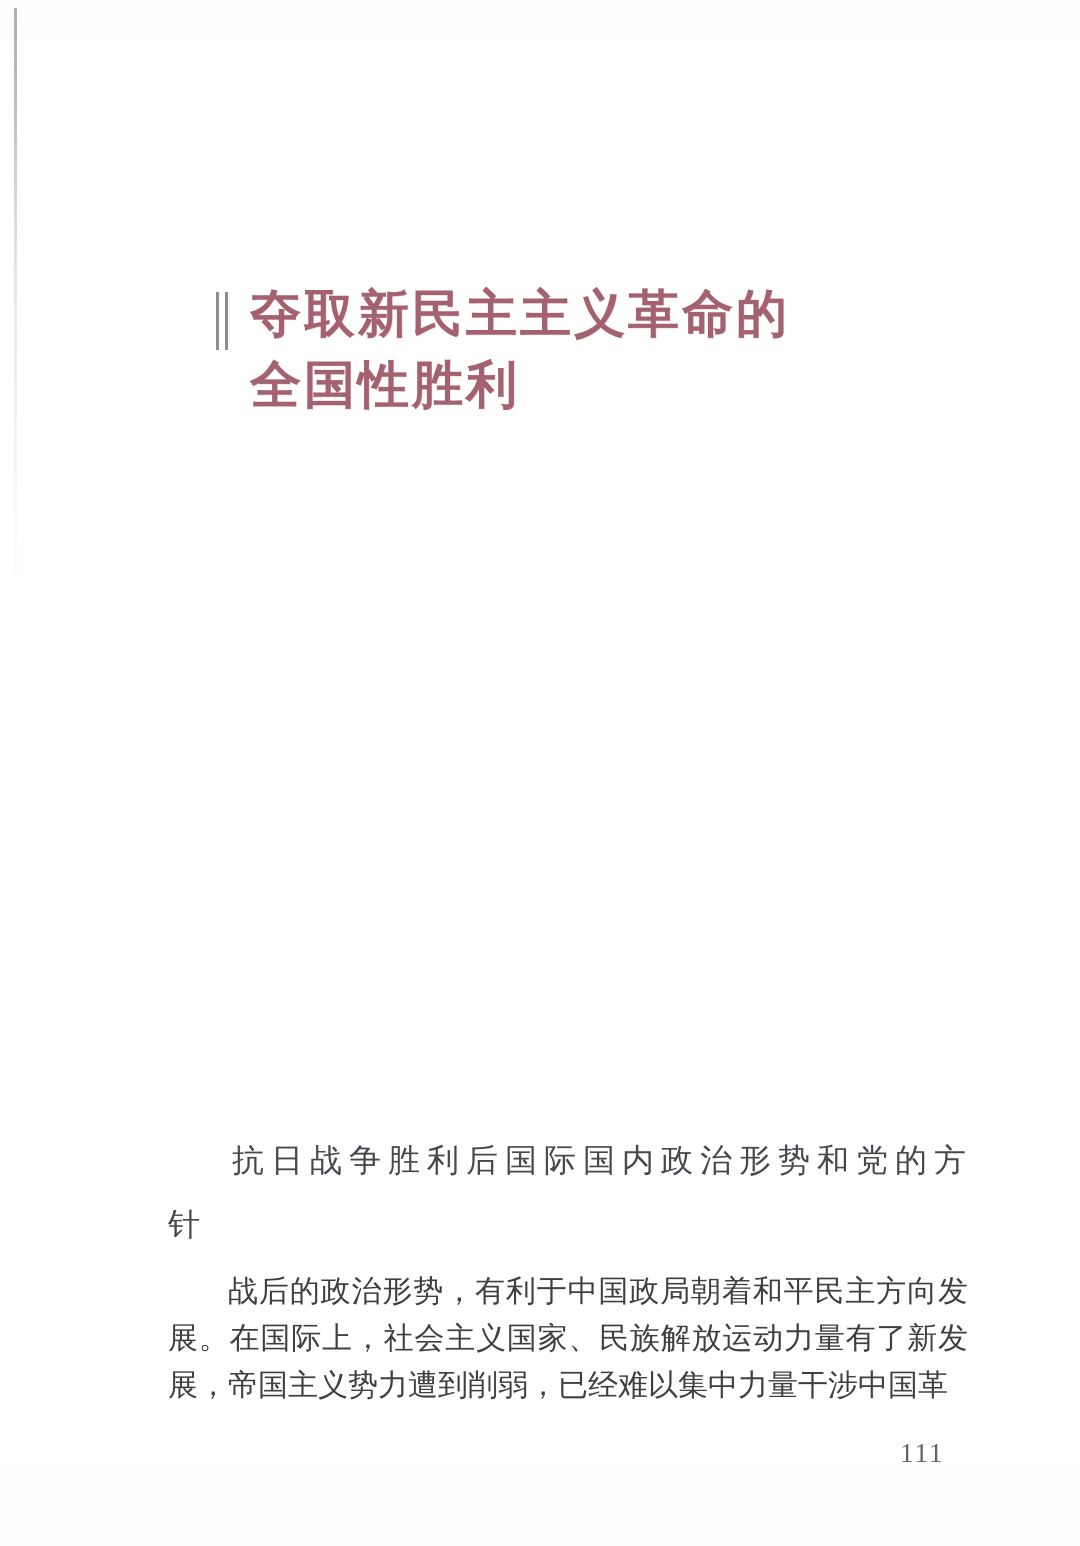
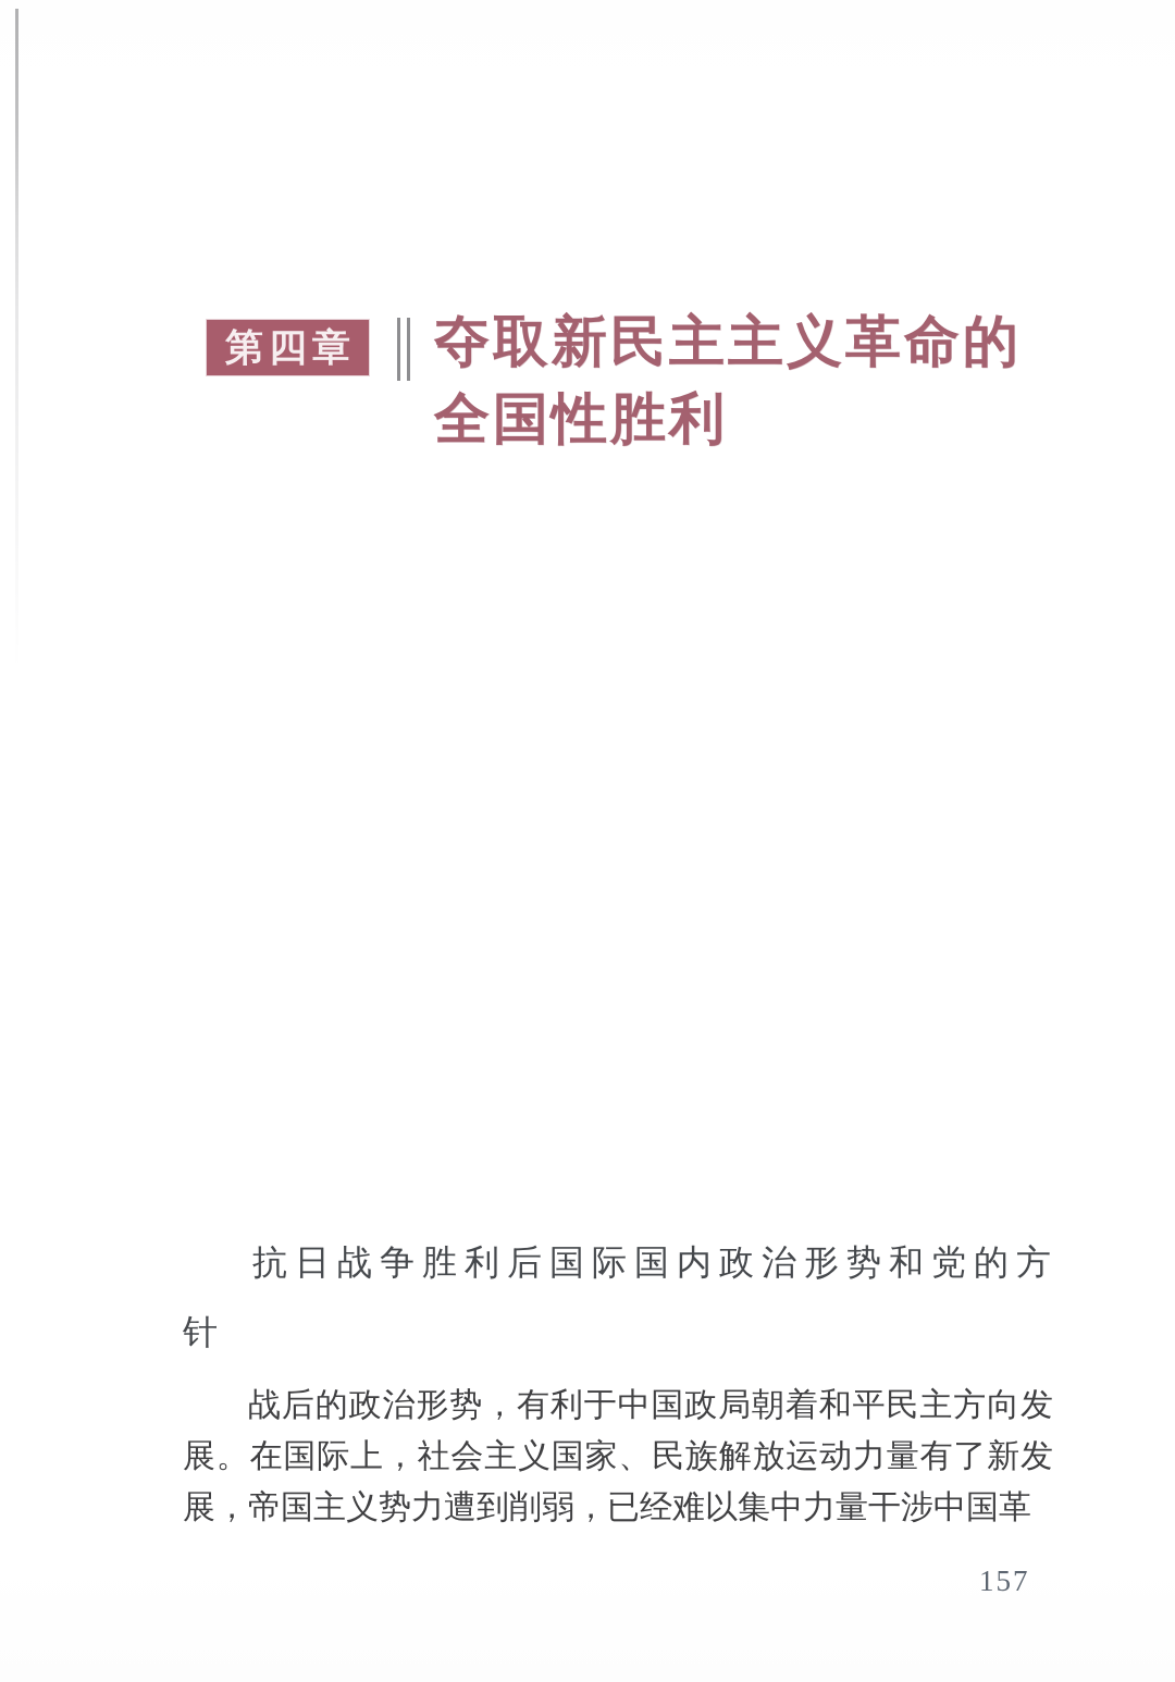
+ 第四章
  夺取新民主主义革命的
  全国性胜利
  抗日战争胜利后国际国内政治形势和党的方针
  战后的政治形势，有利于中国政局朝着和平民主方向发展。在国际上，社会主义国家、民族解放运动力量有了新发展，帝国主义势力遭到削弱，已经难以集中力量干涉中国革
- 111
+ 157
